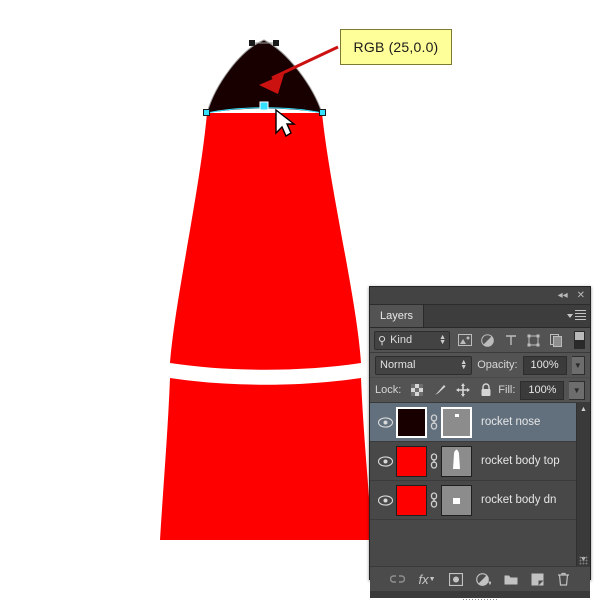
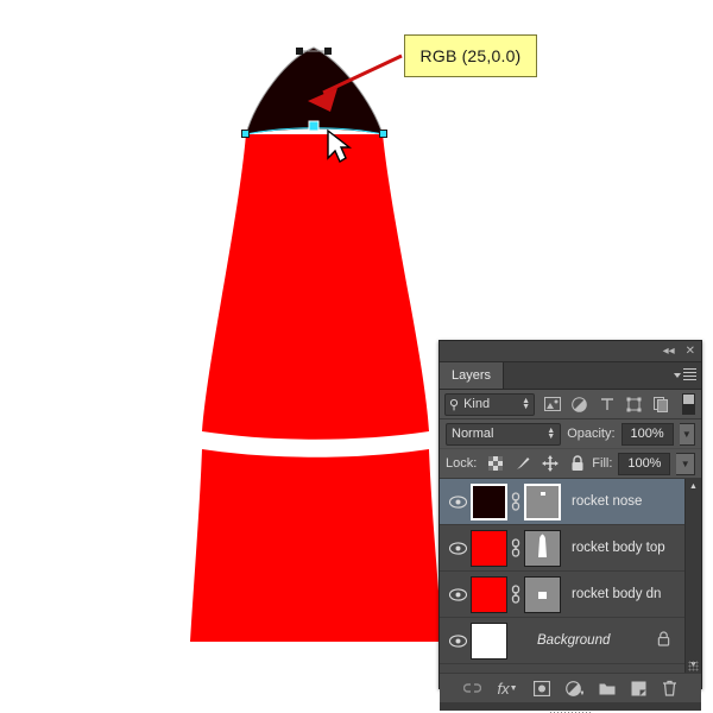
  RGB (25,0.0)
  ◂◂
  ✕
  Layers
  ⚲
  Kind
  Normal
  Opacity:
  100%
  ▼
  Lock:
  Fill:
  100%
  ▼
  rocket nose
  rocket body top
  rocket body dn
+ Background
  fx
